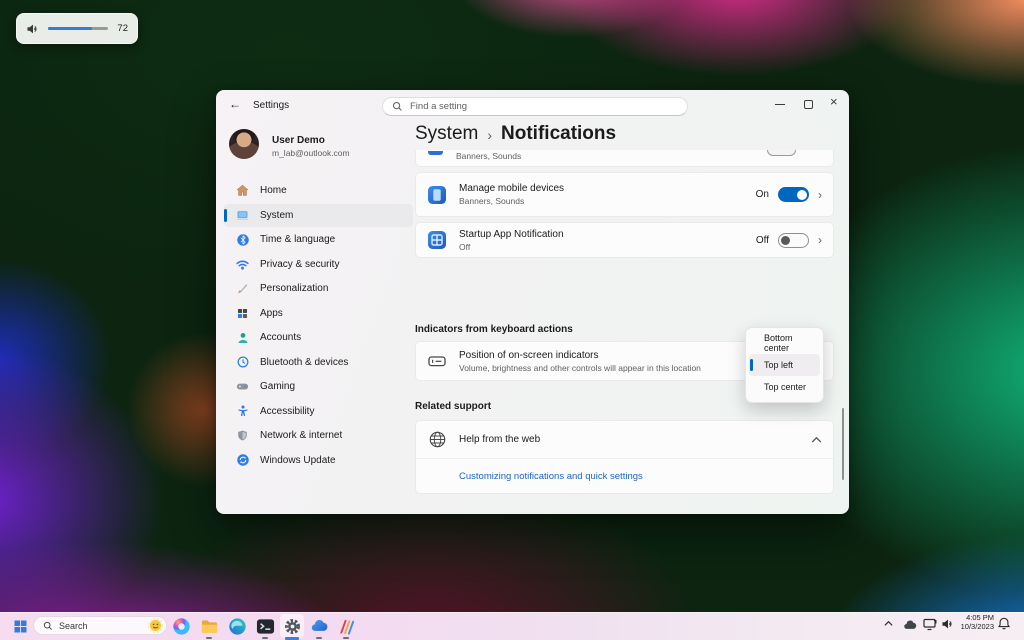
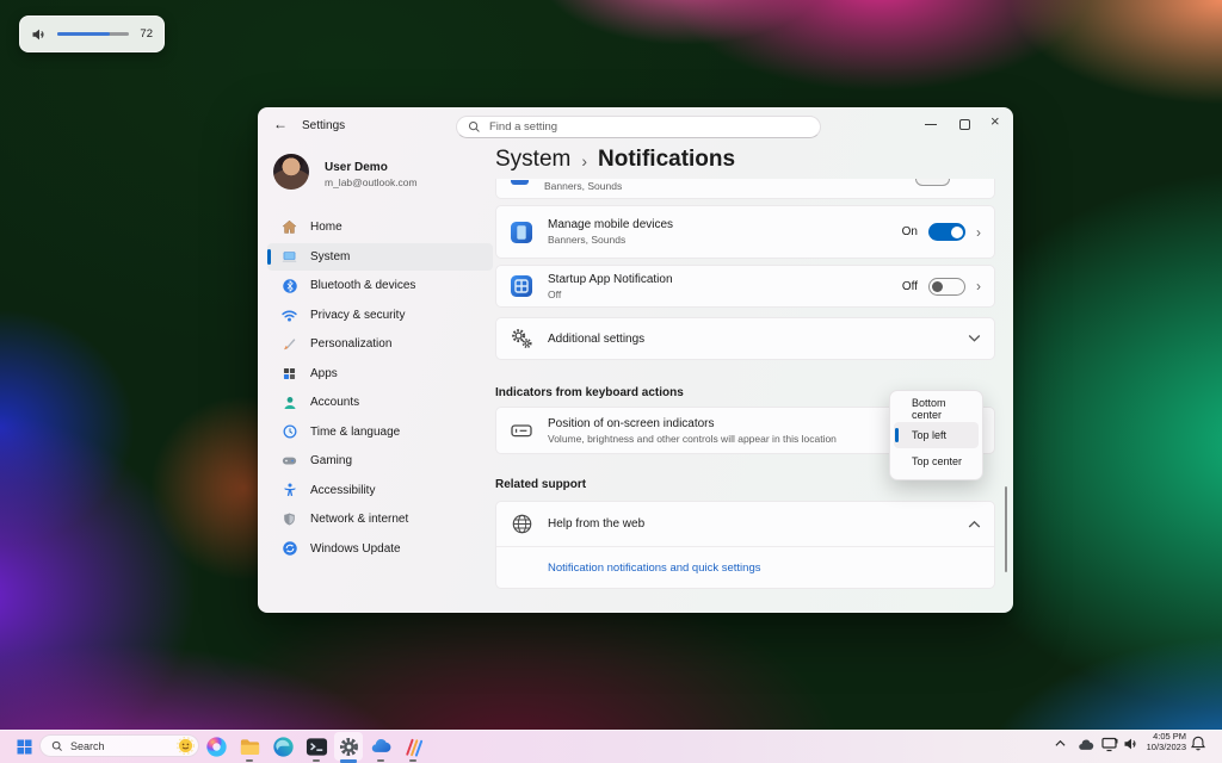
  72
  ←
  Settings
  Find a setting
  ×
  User Demo
  m_lab@outlook.com
  System
  ›
  Notifications
  Home
  System
- Time & language
+ Bluetooth & devices
  Privacy & security
  Personalization
  Apps
  Accounts
- Bluetooth & devices
+ Time & language
  Gaming
  Accessibility
  Network & internet
  Windows Update
  Banners, Sounds
  Manage mobile devices
  Banners, Sounds
  On
  ›
  Startup App Notification
  Off
  Off
  ›
+ Additional settings
  Indicators from keyboard actions
  Position of on-screen indicators
  Volume, brightness and other controls will appear in this location
  Related support
  Help from the web
- Customizing notifications and quick settings
+ Notification notifications and quick settings
  Bottom center
  Top left
  Top center
  Search
  4:05 PM
  10/3/2023
